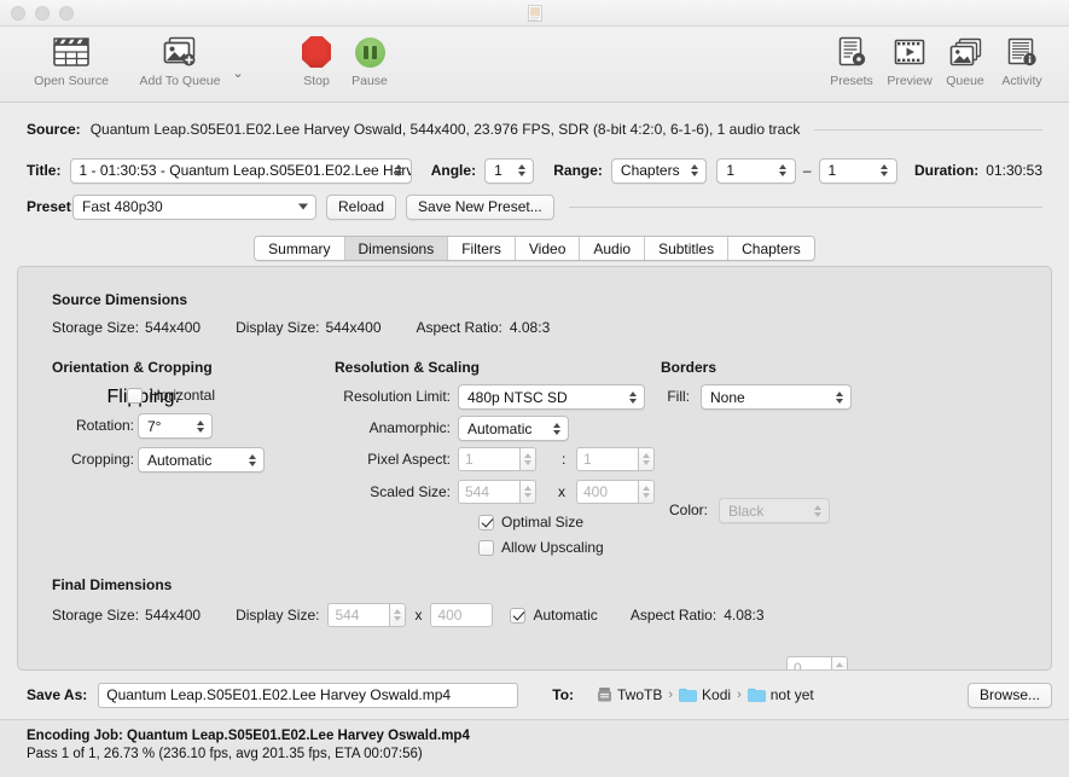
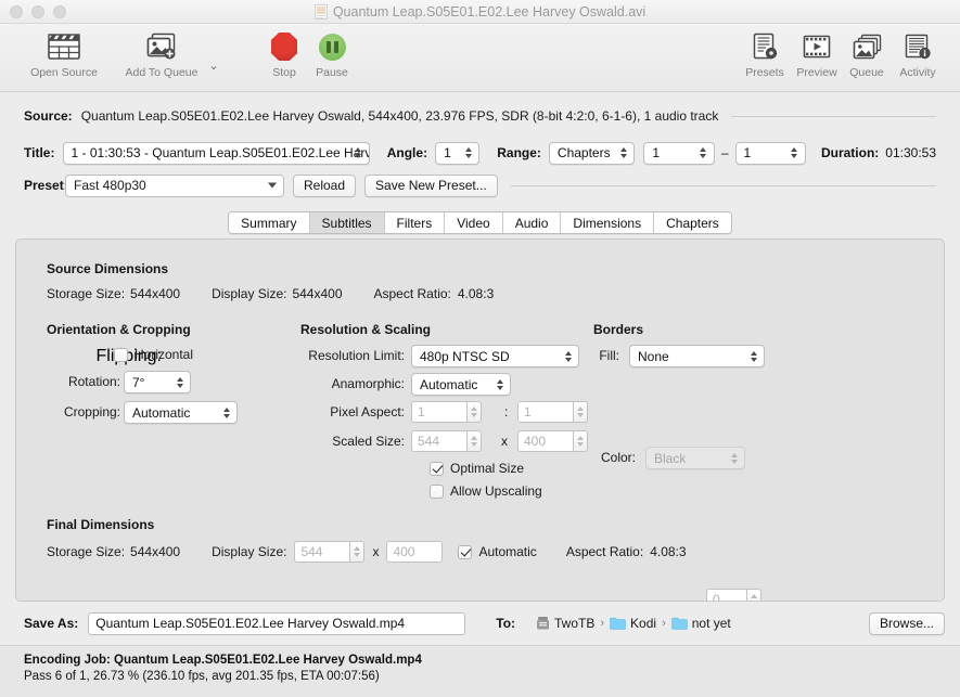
+ Quantum Leap.S05E01.E02.Lee Harvey Oswald.avi
  Open Source
  Add To Queue
  ⌄
  Stop
  Pause
  Presets
  Preview
  Queue
  Activity
  Source:
  Quantum Leap.S05E01.E02.Lee Harvey Oswald, 544x400, 23.976 FPS, SDR (8-bit 4:2:0, 6-1-6), 1 audio track
  Title:
  1 - 01:30:53 - Quantum Leap.S05E01.E02.Lee Harv
  Angle:
  1
  Range:
  Chapters
  1
  –
  1
  Duration:
  01:30:53
  Preset
  Fast 480p30
  Reload
  Save New Preset...
  Summary
- Dimensions
+ Subtitles
  Filters
  Video
  Audio
- Subtitles
+ Dimensions
  Chapters
  Source Dimensions
  Storage Size:
  544x400
  Display Size:
  544x400
  Aspect Ratio:
  4.08:3
  Orientation & Cropping
  Fliping:
  Horizontal
  Rotation:
  7°
  Cropping:
  Automatic
  Resolution & Scaling
  Resolution Limit:
  480p NTSC SD
  Anamorphic:
  Automatic
  Pixel Aspect:
  1
  :
  1
  Scaled Size:
  544
  x
  400
  Optimal Size
  Allow Upscaling
  Borders
  Fill:
  None
  0
  Color:
  Black
  Final Dimensions
  Storage Size:
  544x400
  Display Size:
  544
  x
  400
  Automatic
  Aspect Ratio:
  4.08:3
  Save As:
  Quantum Leap.S05E01.E02.Lee Harvey Oswald.mp4
  To:
  TwoTB
  ›
  Kodi
  ›
  not yet
  Browse...
  Encoding Job: Quantum Leap.S05E01.E02.Lee Harvey Oswald.mp4
- Pass 1 of 1, 26.73 % (236.10 fps, avg 201.35 fps, ETA 00:07:56)
+ Pass 6 of 1, 26.73 % (236.10 fps, avg 201.35 fps, ETA 00:07:56)
